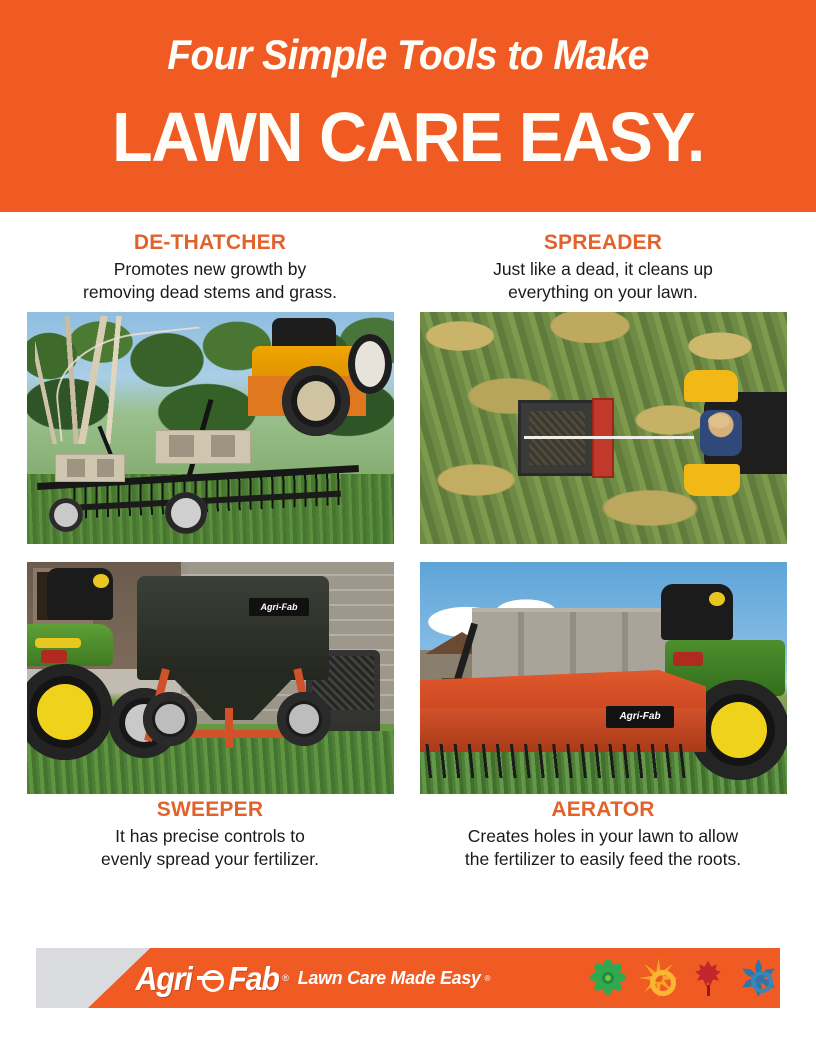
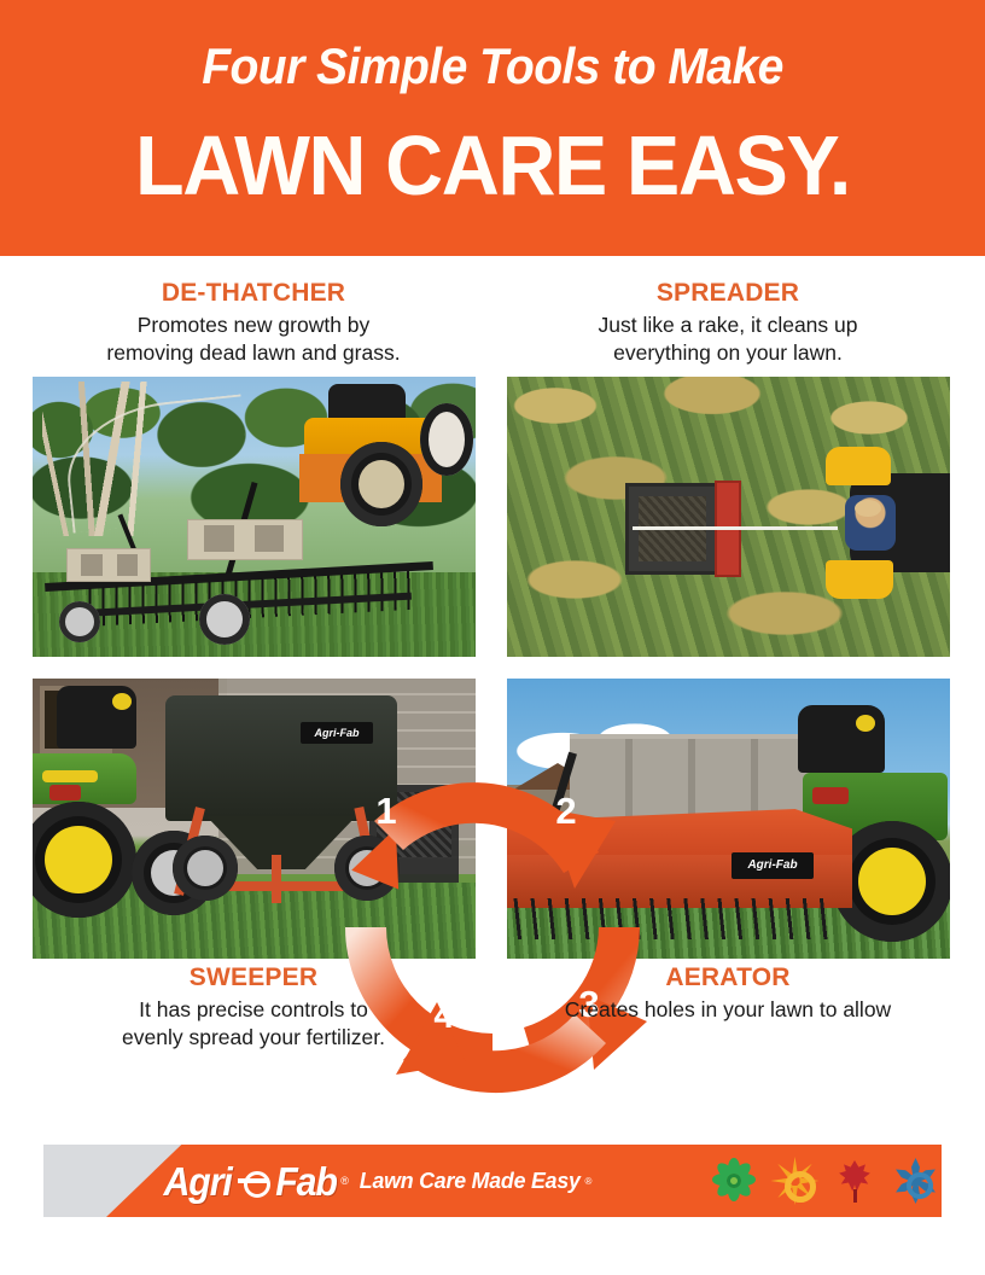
  Four Simple Tools to Make
  LAWN CARE EASY.
  DE-THATCHER
  Promotes new growth by
- removing dead stems and grass.
+ removing dead lawn and grass.
  SPREADER
- Just like a dead, it cleans up
+ Just like a rake, it cleans up
  everything on your lawn.
+ 1
+ 2
+ 3
+ 4
  SWEEPER
  It has precise controls to
  evenly spread your fertilizer.
  AERATOR
  Creates holes in your lawn to allow
- the fertilizer to easily feed the roots.
  Agri
  Fab
  ®
  Lawn Care Made Easy
  ®
